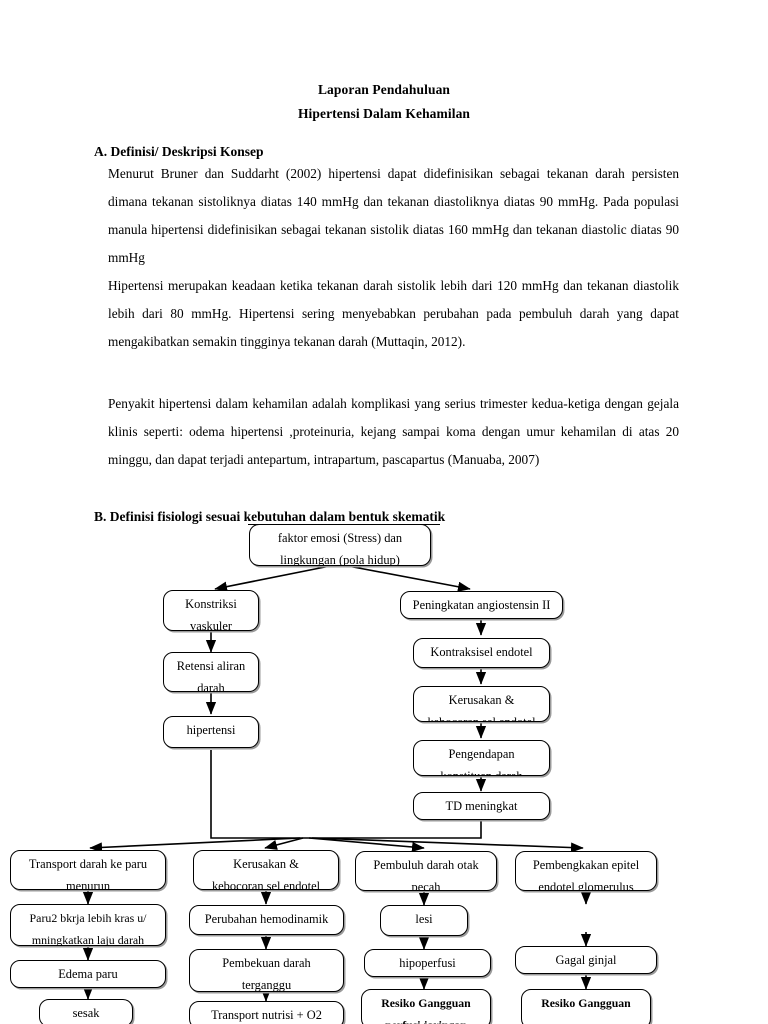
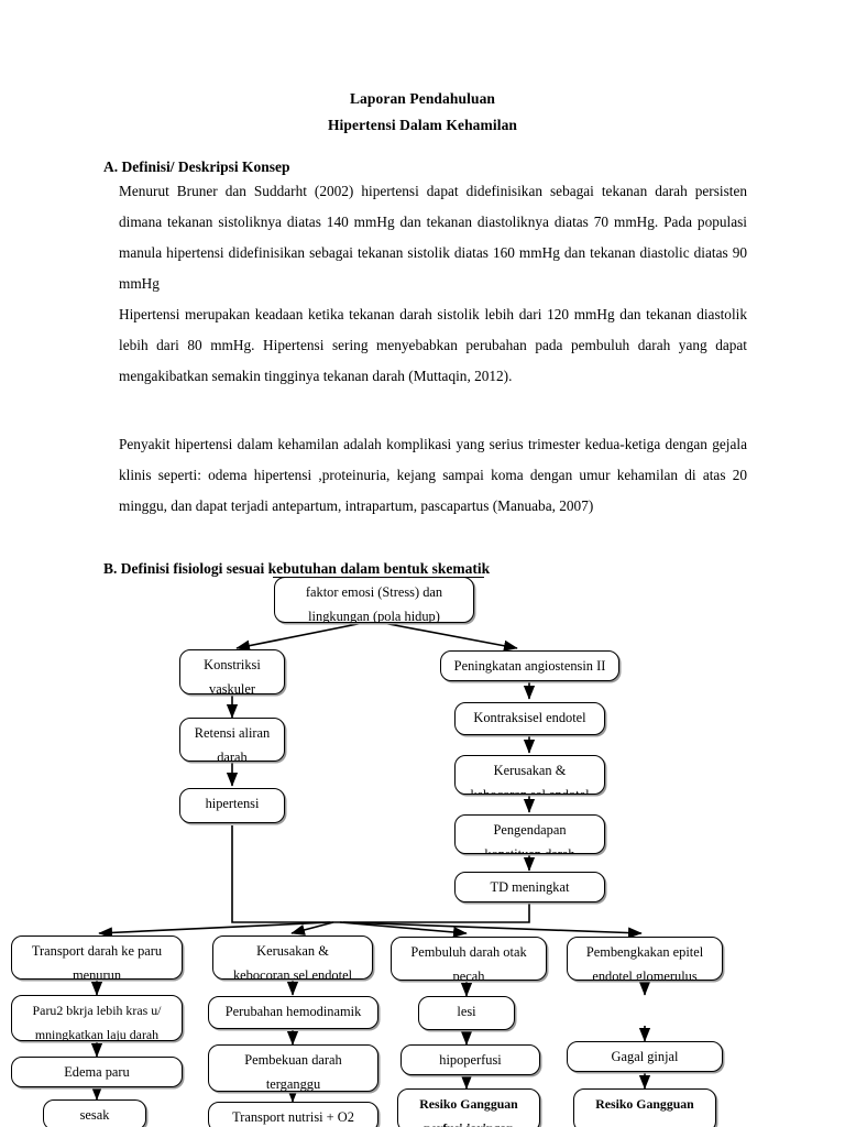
  Laporan Pendahuluan
  Hipertensi Dalam Kehamilan
  A. Definisi/ Deskripsi Konsep
- Menurut Bruner dan Suddarht (2002) hipertensi dapat didefinisikan sebagai tekanan darah persisten dimana tekanan sistoliknya diatas 140 mmHg dan tekanan diastoliknya diatas 90 mmHg. Pada populasi manula hipertensi didefinisikan sebagai tekanan sistolik diatas 160 mmHg dan tekanan diastolic diatas 90 mmHg
+ Menurut Bruner dan Suddarht (2002) hipertensi dapat didefinisikan sebagai tekanan darah persisten dimana tekanan sistoliknya diatas 140 mmHg dan tekanan diastoliknya diatas 70 mmHg. Pada populasi manula hipertensi didefinisikan sebagai tekanan sistolik diatas 160 mmHg dan tekanan diastolic diatas 90 mmHg
  Hipertensi merupakan keadaan ketika tekanan darah sistolik lebih dari 120 mmHg dan tekanan diastolik lebih dari 80 mmHg. Hipertensi sering menyebabkan perubahan pada pembuluh darah yang dapat mengakibatkan semakin tingginya tekanan darah (Muttaqin, 2012).
  Penyakit hipertensi dalam kehamilan adalah komplikasi yang serius trimester kedua-ketiga dengan gejala klinis seperti: odema hipertensi ,proteinuria, kejang sampai koma dengan umur kehamilan di atas 20 minggu, dan dapat terjadi antepartum, intrapartum, pascapartus (Manuaba, 2007)
  B. Definisi fisiologi sesuai kebutuhan dalam bentuk skematik
  faktor emosi (Stress) dan
  lingkungan (pola hidup)
  Konstriksi
  vaskuler
  Retensi aliran
  darah
  hipertensi
  Peningkatan angiostensin II
  Kontraksisel endotel
  Kerusakan &
  Pengendapan
  TD meningkat
  Transport darah ke paru
  menurun
  Paru2 bkrja lebih kras u/
  mningkatkan laju darah
  Edema paru
  sesak
  Kerusakan &
  kebocoran sel endotel
  Perubahan hemodinamik
  Pembekuan darah
  terganggu
  Transport nutrisi + O2
  Pembuluh darah otak
  pecah
  lesi
  hipoperfusi
  Resiko Gangguan
  Pembengkakan epitel
  endotel glomerulus
  Gagal ginjal
  Resiko Gangguan
